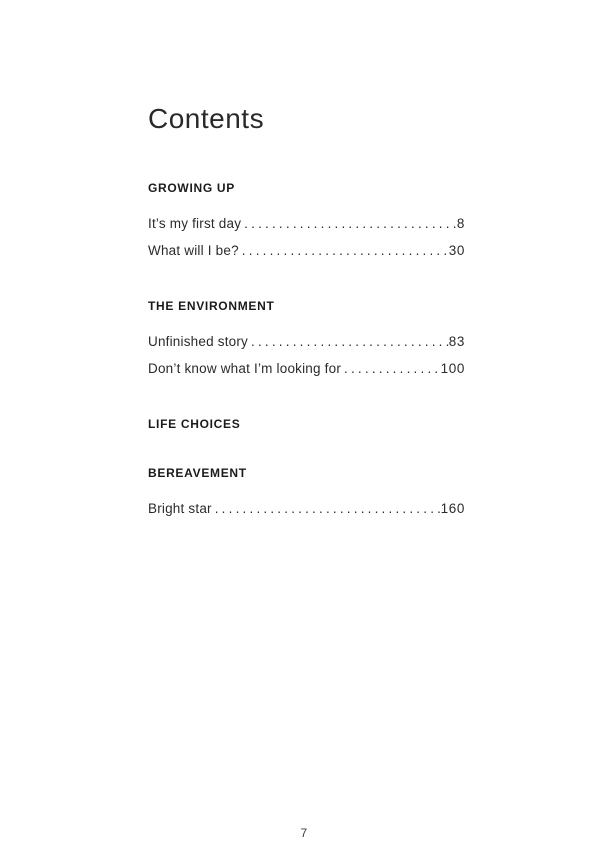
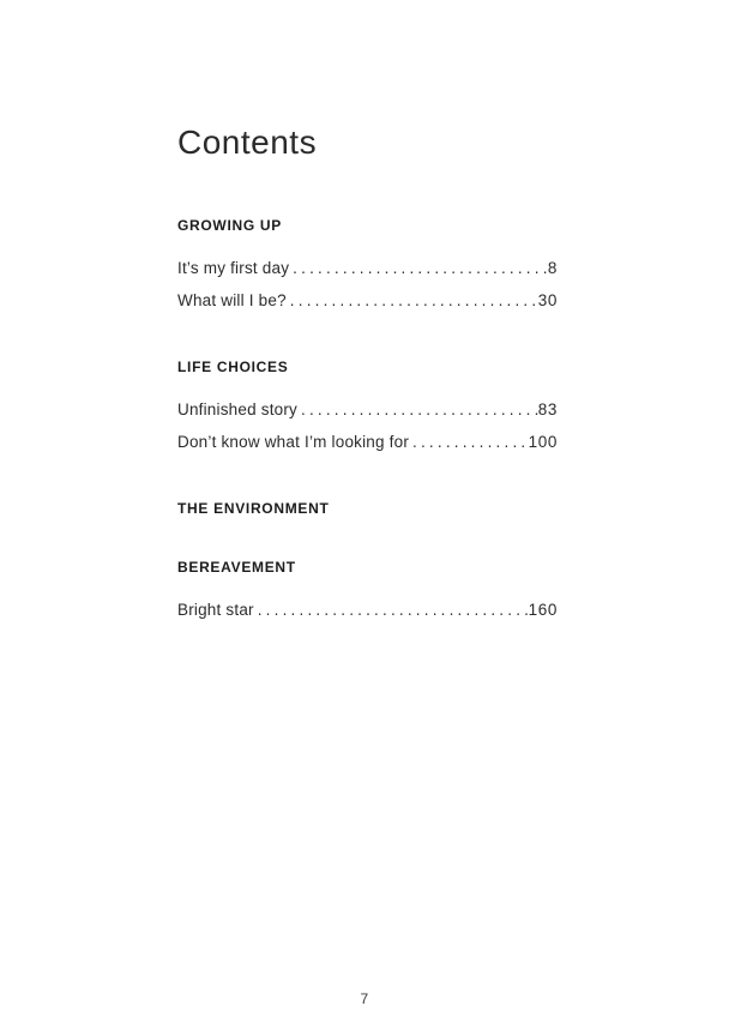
  Contents
  GROWING UP
  It’s my first day
  8
  What will I be?
  30
- THE ENVIRONMENT
+ LIFE CHOICES
  Unfinished story
  83
  Don’t know what I’m looking for
  100
- LIFE CHOICES
+ THE ENVIRONMENT
  BEREAVEMENT
  Bright star
  160
  7
